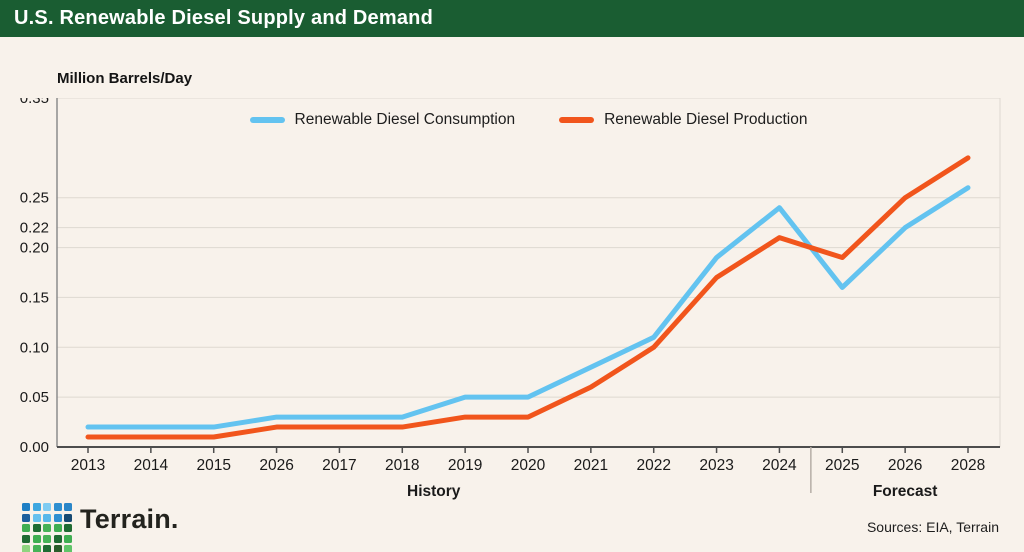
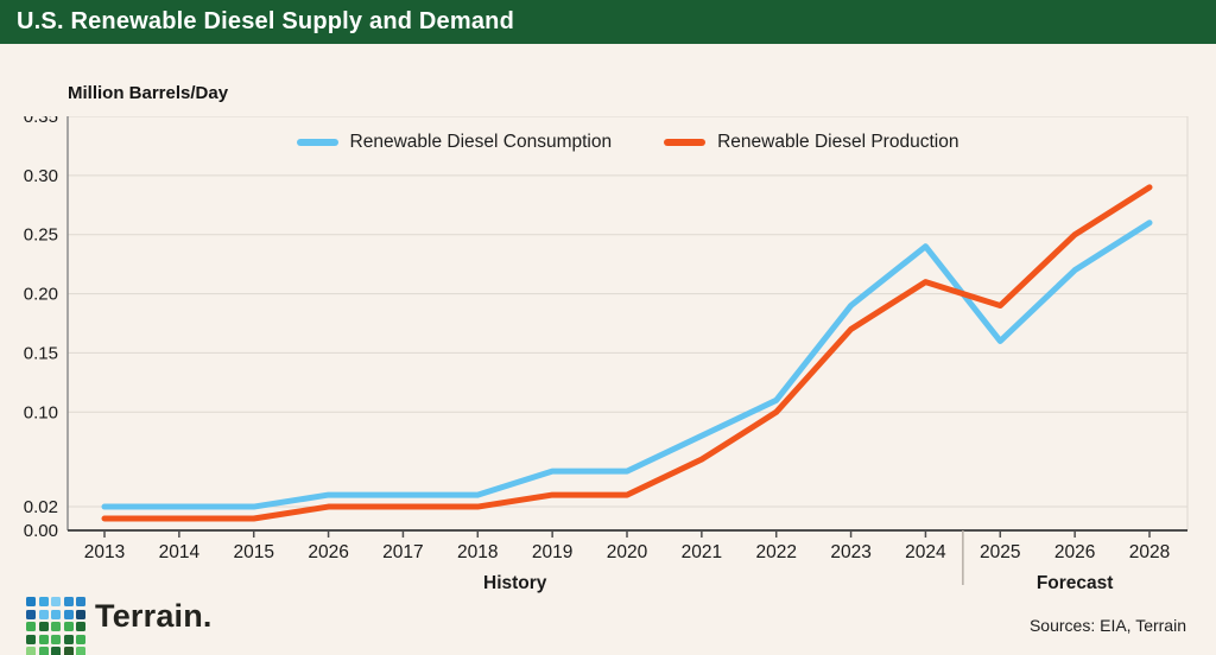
  U.S. Renewable Diesel Supply and Demand
  Million Barrels/Day
  Renewable Diesel Consumption
  Renewable Diesel Production
  0.00
- 0.05
+ 0.02
  0.10
  0.15
  0.20
  0.25
- 0.22
+ 0.30
  0.35
  2013
  2014
  2015
  2026
  2017
  2018
  2019
  2020
  2021
  2022
  2023
  2024
  2025
  2026
  2028
  History
  Forecast
  Terrain.
  Sources: EIA, Terrain
